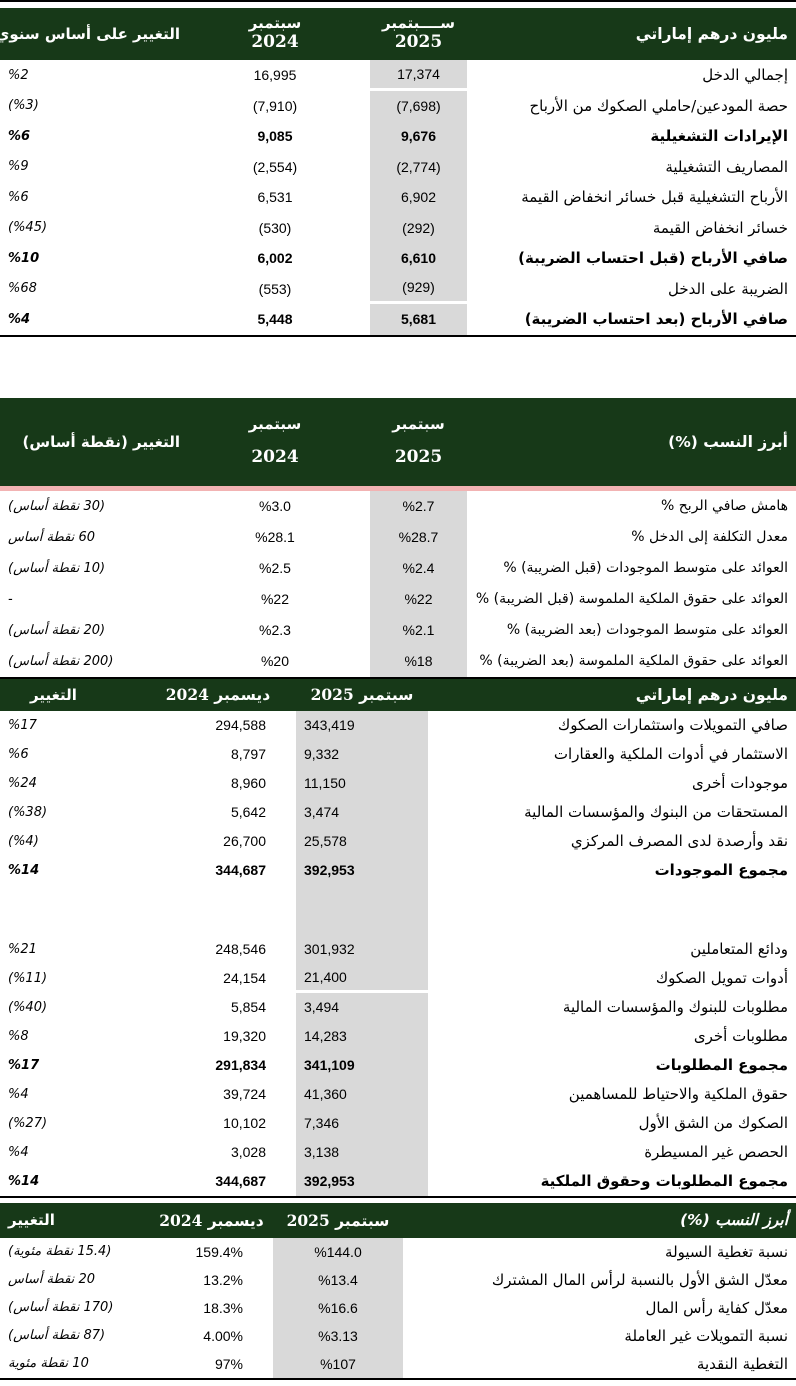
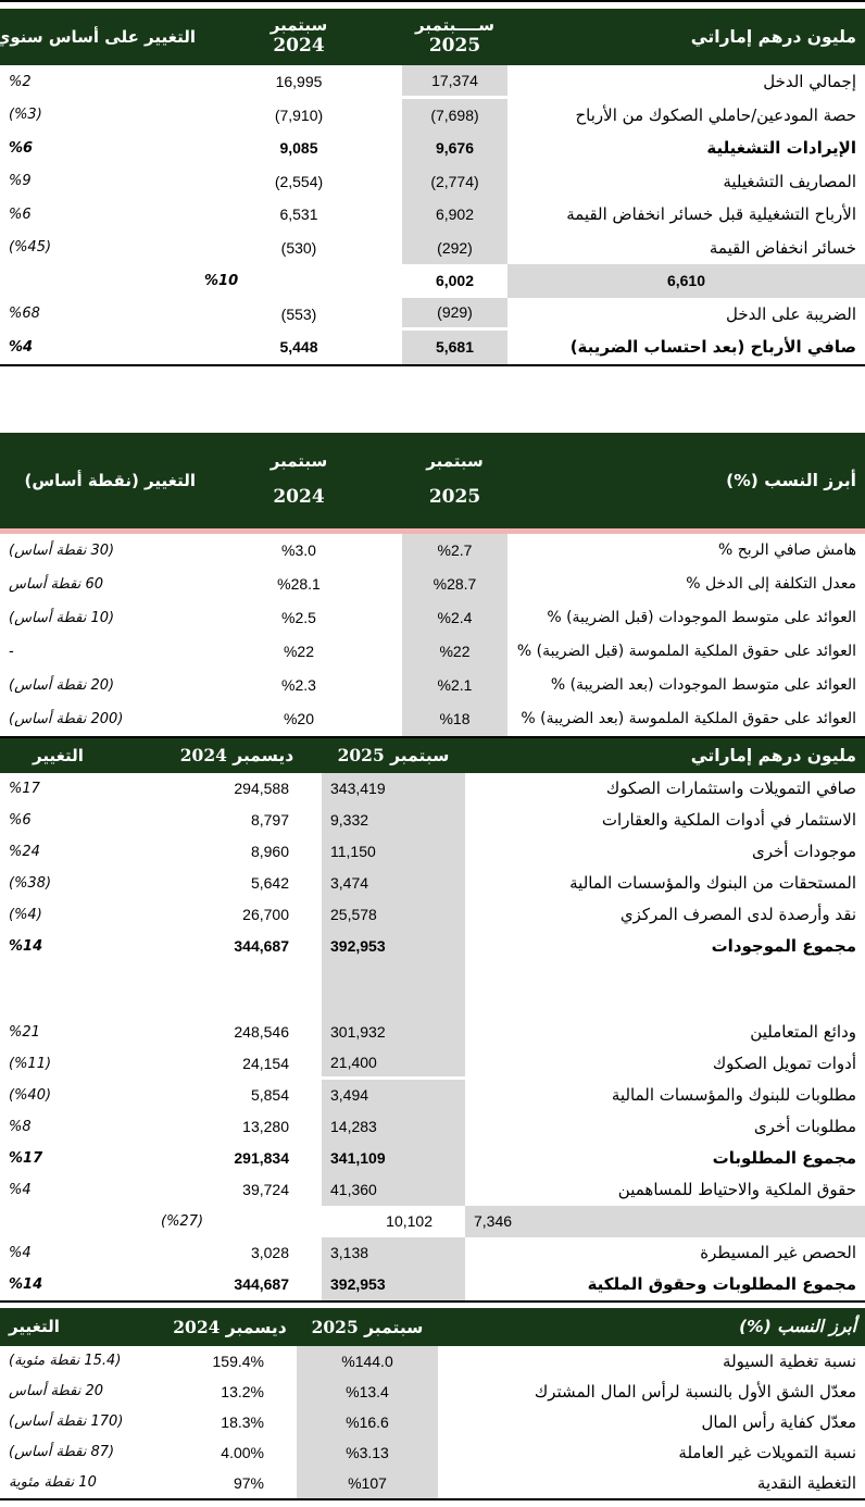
  مليون درهم إماراتي
  ســــبتمبر
  2025
  سبتمبر
  2024
  التغيير على أساس سنوي
  إجمالي الدخل
  17,374
  16,995
  %2
  حصة المودعين/حاملي الصكوك من الأرباح
  (7,698)
  (7,910)
  (%3)
  الإيرادات التشغيلية
  9,676
  9,085
  %6
  المصاريف التشغيلية
  (2,774)
  (2,554)
  %9
  الأرباح التشغيلية قبل خسائر انخفاض القيمة
  6,902
  6,531
  %6
  خسائر انخفاض القيمة
  (292)
  (530)
  (%45)
- صافي الأرباح (قبل احتساب الضريبة)
  6,610
  6,002
  %10
  الضريبة على الدخل
  (929)
  (553)
  %68
  صافي الأرباح (بعد احتساب الضريبة)
  5,681
  5,448
  %4
  أبرز النسب (%)
  سبتمبر
  2025
  سبتمبر
  2024
  التغيير (نقطة أساس)
  هامش صافي الربح %
  %2.7
  %3.0
  (30 نقطة أساس)
  معدل التكلفة إلى الدخل %
  %28.7
  %28.1
  60 نقطة أساس
  العوائد على متوسط الموجودات (قبل الضريبة) %
  %2.4
  %2.5
  (10 نقطة أساس)
  العوائد على حقوق الملكية الملموسة (قبل الضريبة) %
  %22
  %22
  -
  العوائد على متوسط الموجودات (بعد الضريبة) %
  %2.1
  %2.3
  (20 نقطة أساس)
  العوائد على حقوق الملكية الملموسة (بعد الضريبة) %
  %18
  %20
  (200 نقطة أساس)
  مليون درهم إماراتي
  سبتمبر 2025
  ديسمبر 2024
  التغيير
  صافي التمويلات واستثمارات الصكوك
  343,419
  294,588
  %17
  الاستثمار في أدوات الملكية والعقارات
  9,332
  8,797
  %6
  موجودات أخرى
  11,150
  8,960
  %24
  المستحقات من البنوك والمؤسسات المالية
  3,474
  5,642
  (%38)
  نقد وأرصدة لدى المصرف المركزي
  25,578
  26,700
  (%4)
  مجموع الموجودات
  392,953
  344,687
  %14
  ودائع المتعاملين
  301,932
  248,546
  %21
  أدوات تمويل الصكوك
  21,400
  24,154
  (%11)
  مطلوبات للبنوك والمؤسسات المالية
  3,494
  5,854
  (%40)
  مطلوبات أخرى
  14,283
- 19,320
+ 13,280
  %8
  مجموع المطلوبات
  341,109
  291,834
  %17
  حقوق الملكية والاحتياط للمساهمين
  41,360
  39,724
  %4
- الصكوك من الشق الأول
  7,346
  10,102
  (%27)
  الحصص غير المسيطرة
  3,138
  3,028
  %4
  مجموع المطلوبات وحقوق الملكية
  392,953
  344,687
  %14
  أبرز النسب (%)
  سبتمبر 2025
  ديسمبر 2024
  التغيير
  نسبة تغطية السيولة
  %144.0
  159.4%
  (15.4 نقطة مئوية)
  معدّل الشق الأول بالنسبة لرأس المال المشترك
  %13.4
  13.2%
  20 نقطة أساس
  معدّل كفاية رأس المال
  %16.6
  18.3%
  (170 نقطة أساس)
  نسبة التمويلات غير العاملة
  %3.13
  4.00%
  (87 نقطة أساس)
  التغطية النقدية
  %107
  97%
  10 نقطة مئوية
